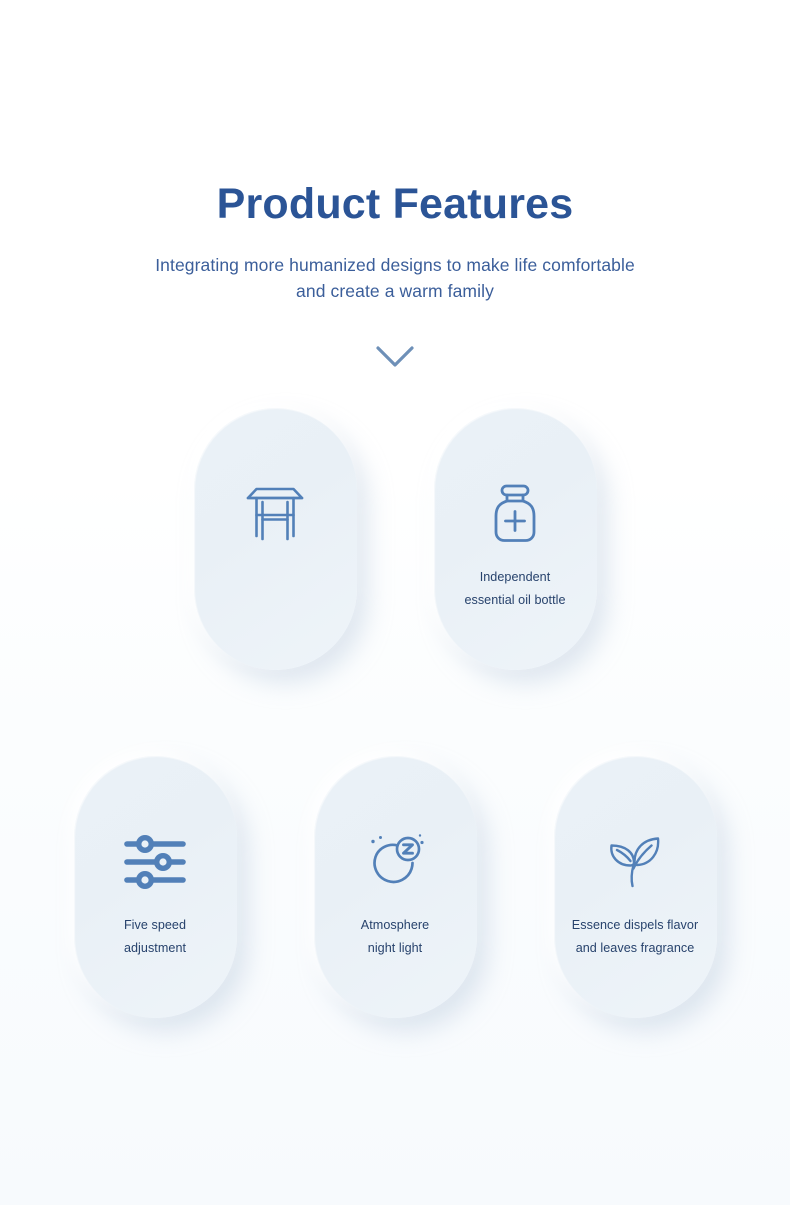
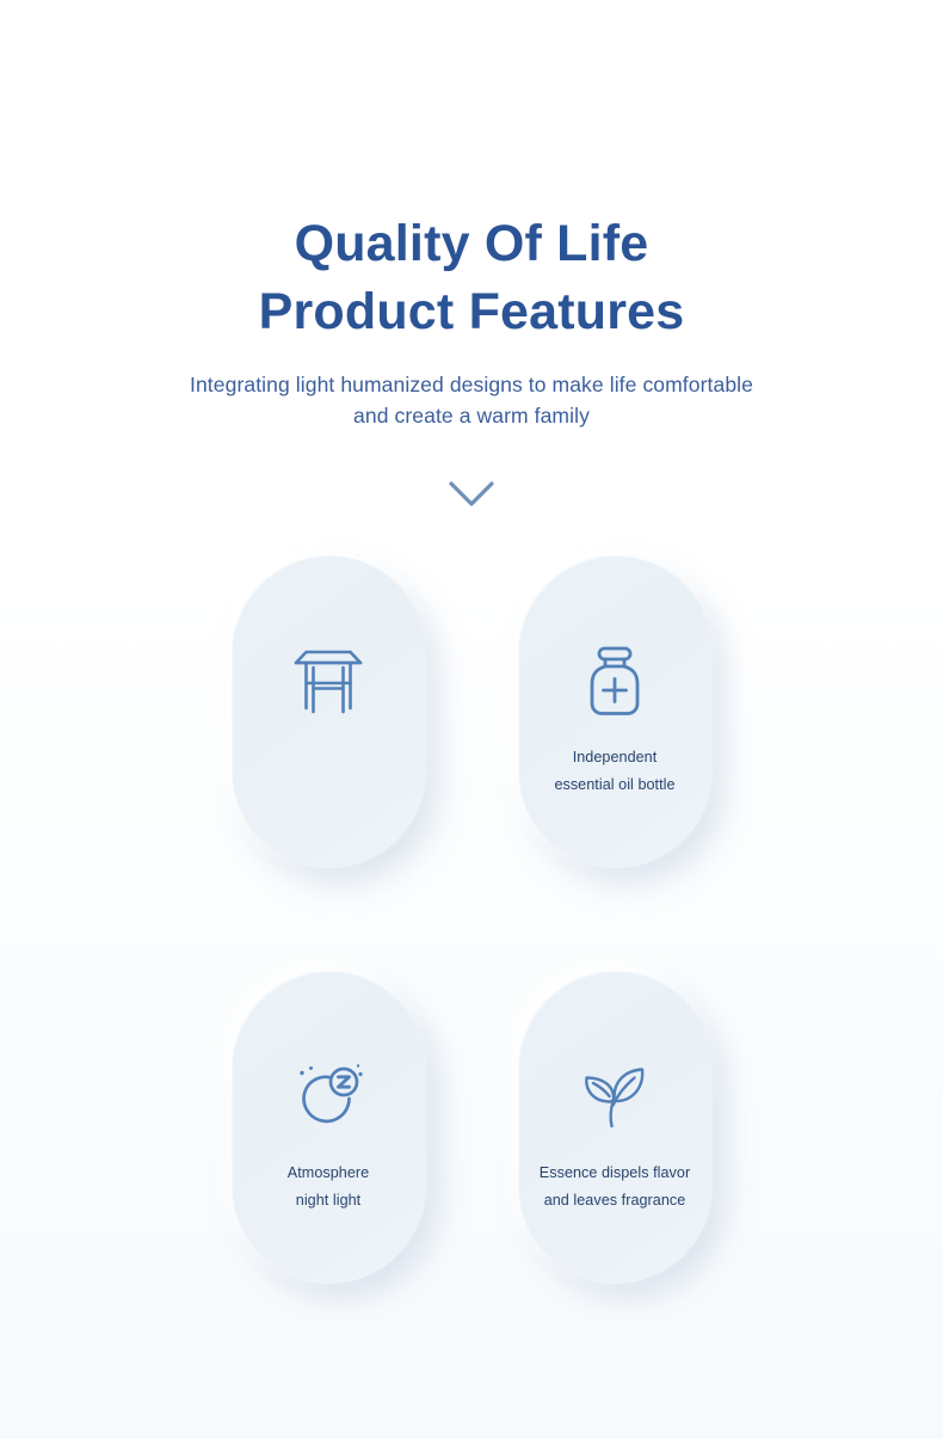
+ Quality Of Life
  Product Features
- Integrating more humanized designs to make life comfortable
+ Integrating light humanized designs to make life comfortable
  and create a warm family
  Independent
  essential oil bottle
- Five speed
- adjustment
  Atmosphere
  night light
  Essence dispels flavor
  and leaves fragrance
